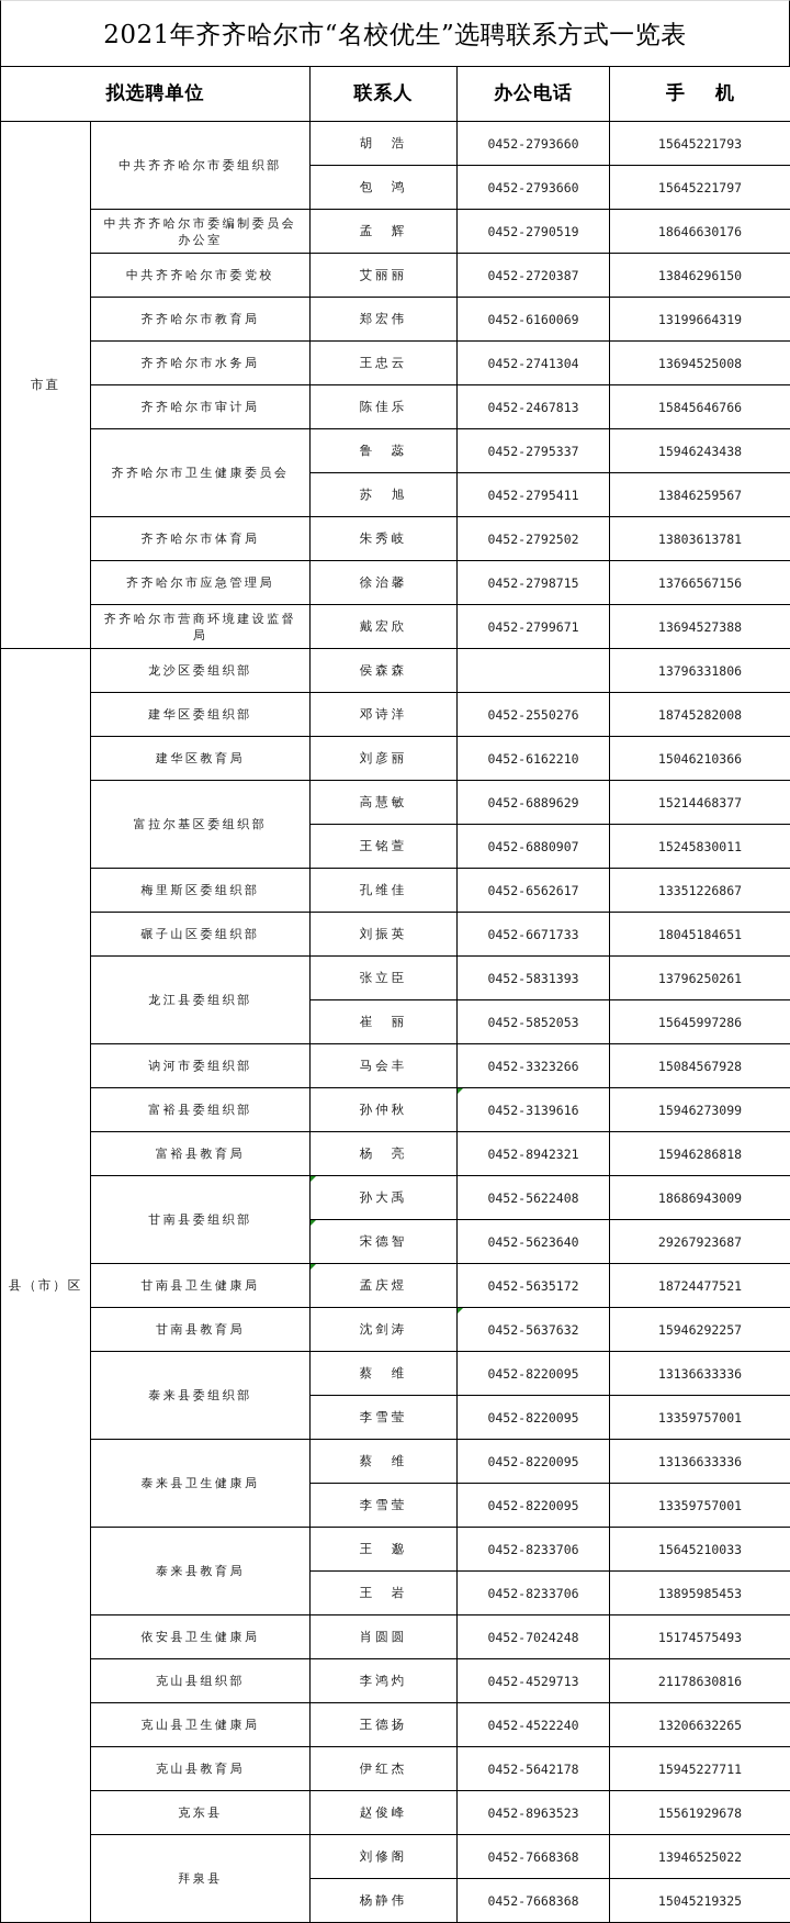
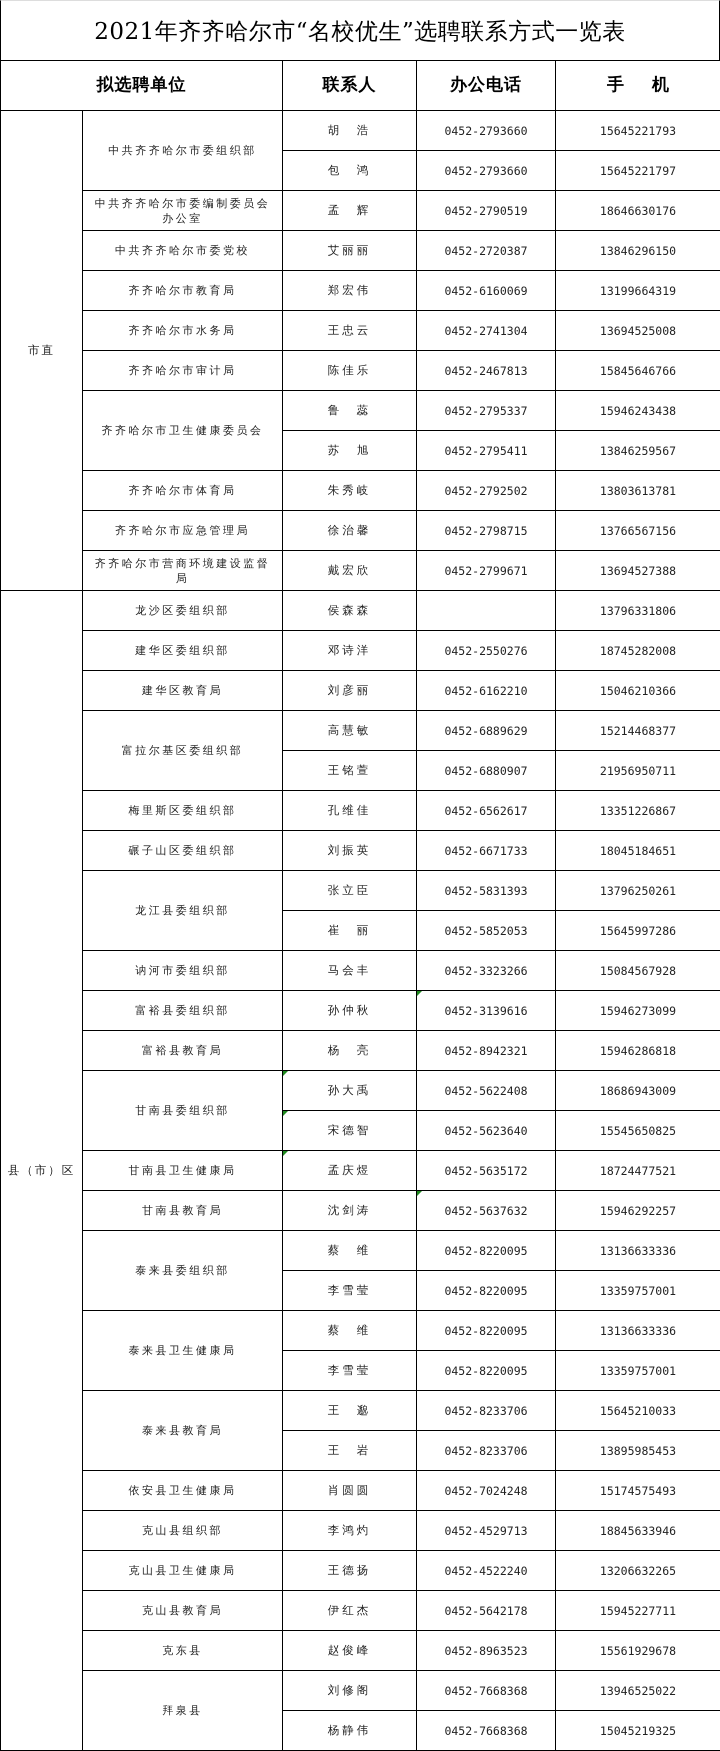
  2021年齐齐哈尔市“名校优生”选聘联系方式一览表
  拟选聘单位	联系人	办公电话	手 机
  市直	中共齐齐哈尔市委组织部	胡 浩	0452-2793660	15645221793
  包 鸿	0452-2793660	15645221797
  中共齐齐哈尔市委编制委员会办公室	孟 辉	0452-2790519	18646630176
  中共齐齐哈尔市委党校	艾丽丽	0452-2720387	13846296150
  齐齐哈尔市教育局	郑宏伟	0452-6160069	13199664319
  齐齐哈尔市水务局	王忠云	0452-2741304	13694525008
  齐齐哈尔市审计局	陈佳乐	0452-2467813	15845646766
  齐齐哈尔市卫生健康委员会	鲁 蕊	0452-2795337	15946243438
  苏 旭	0452-2795411	13846259567
  齐齐哈尔市体育局	朱秀岐	0452-2792502	13803613781
  齐齐哈尔市应急管理局	徐治馨	0452-2798715	13766567156
  齐齐哈尔市营商环境建设监督局	戴宏欣	0452-2799671	13694527388
  县（市）区	龙沙区委组织部	侯森森		13796331806
  建华区委组织部	邓诗洋	0452-2550276	18745282008
  建华区教育局	刘彦丽	0452-6162210	15046210366
  富拉尔基区委组织部	高慧敏	0452-6889629	15214468377
- 王铭萱	0452-6880907	15245830011
+ 王铭萱	0452-6880907	21956950711
  梅里斯区委组织部	孔维佳	0452-6562617	13351226867
  碾子山区委组织部	刘振英	0452-6671733	18045184651
  龙江县委组织部	张立臣	0452-5831393	13796250261
  崔 丽	0452-5852053	15645997286
  讷河市委组织部	马会丰	0452-3323266	15084567928
  富裕县委组织部	孙仲秋	0452-3139616	15946273099
  富裕县教育局	杨 亮	0452-8942321	15946286818
  甘南县委组织部	孙大禹	0452-5622408	18686943009
- 宋德智	0452-5623640	29267923687
+ 宋德智	0452-5623640	15545650825
  甘南县卫生健康局	孟庆煜	0452-5635172	18724477521
  甘南县教育局	沈剑涛	0452-5637632	15946292257
  泰来县委组织部	蔡 维	0452-8220095	13136633336
  李雪莹	0452-8220095	13359757001
  泰来县卫生健康局	蔡 维	0452-8220095	13136633336
  李雪莹	0452-8220095	13359757001
  泰来县教育局	王 邈	0452-8233706	15645210033
  王 岩	0452-8233706	13895985453
  依安县卫生健康局	肖圆圆	0452-7024248	15174575493
- 克山县组织部	李鸿灼	0452-4529713	21178630816
+ 克山县组织部	李鸿灼	0452-4529713	18845633946
  克山县卫生健康局	王德扬	0452-4522240	13206632265
  克山县教育局	伊红杰	0452-5642178	15945227711
  克东县	赵俊峰	0452-8963523	15561929678
  拜泉县	刘修阁	0452-7668368	13946525022
  杨静伟	0452-7668368	15045219325
